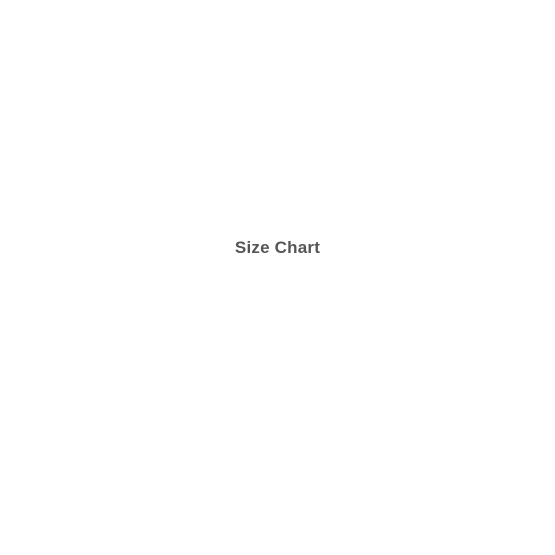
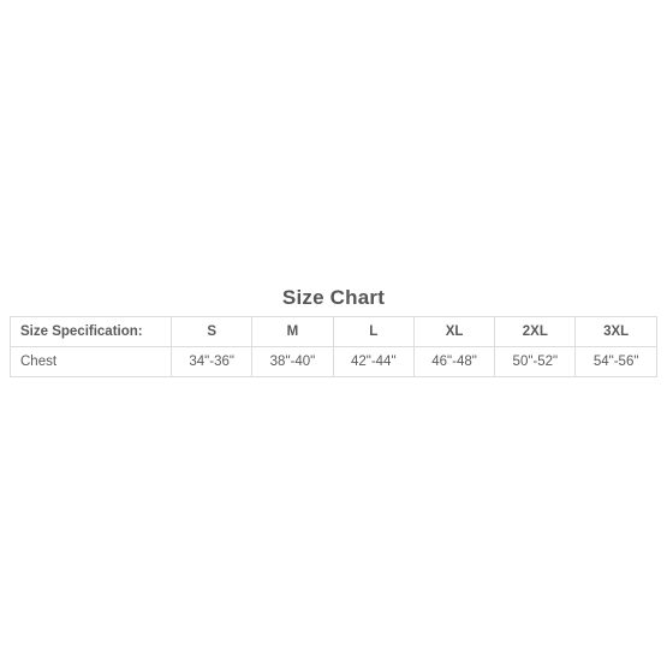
  Size Chart
+ Size Specification:	S	M	L	XL	2XL	3XL
+ Chest	34"-36"	38"-40"	42"-44"	46"-48"	50"-52"	54"-56"
